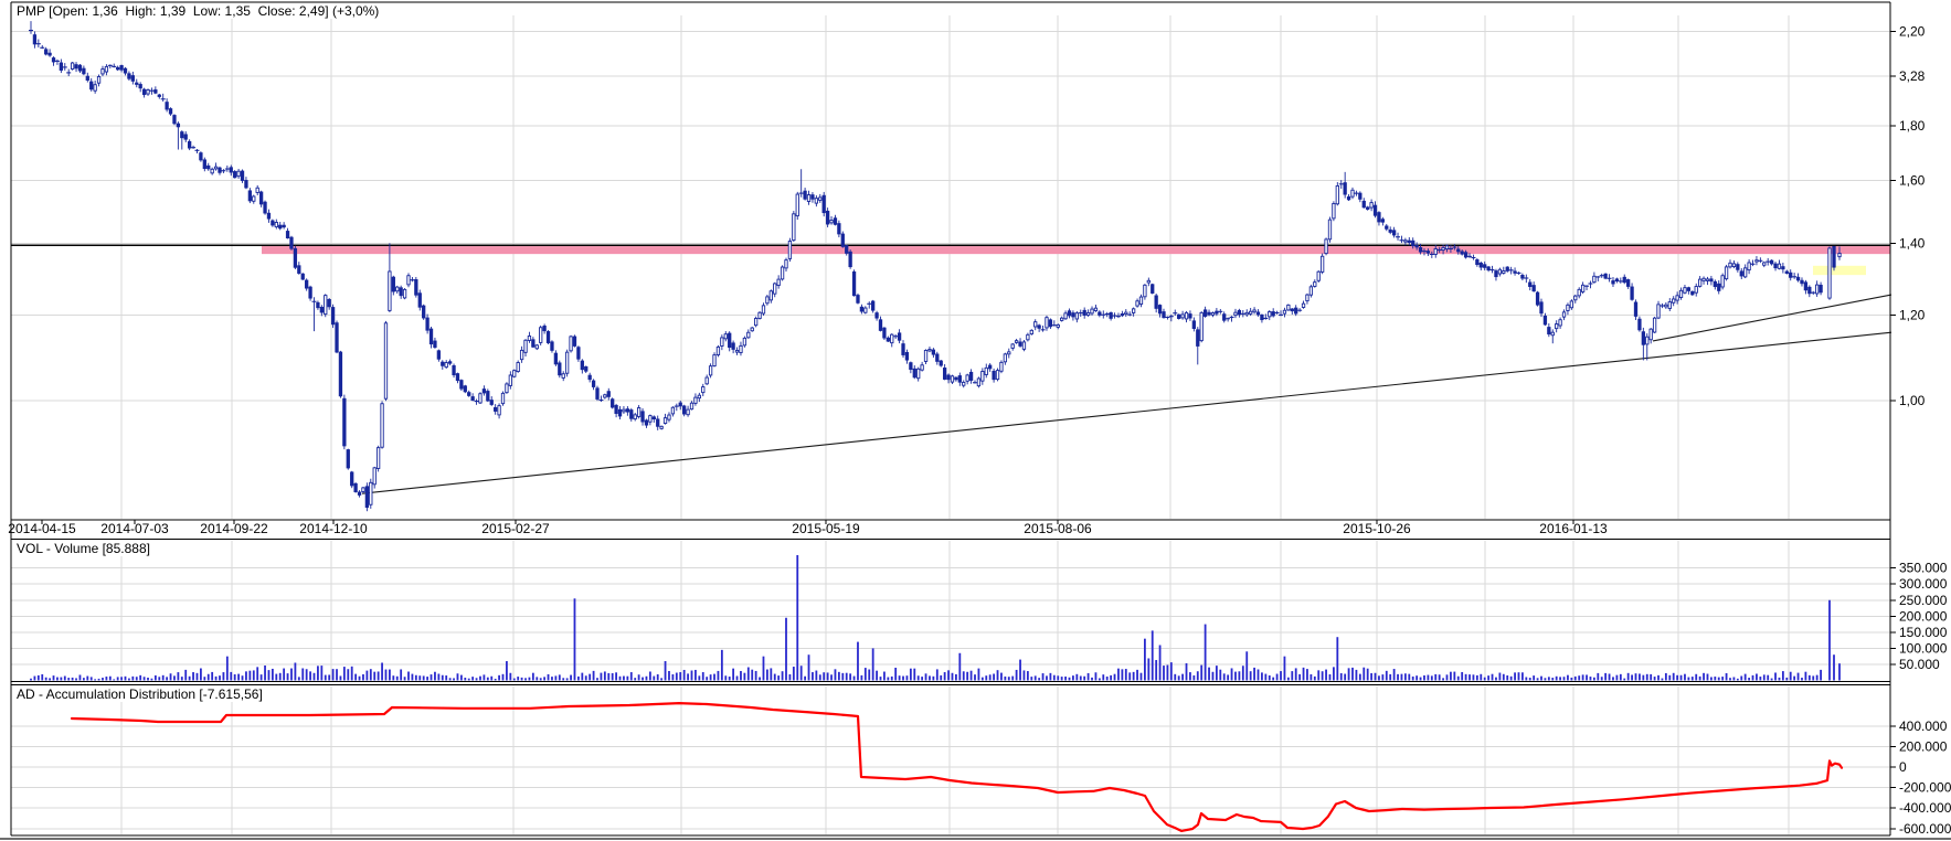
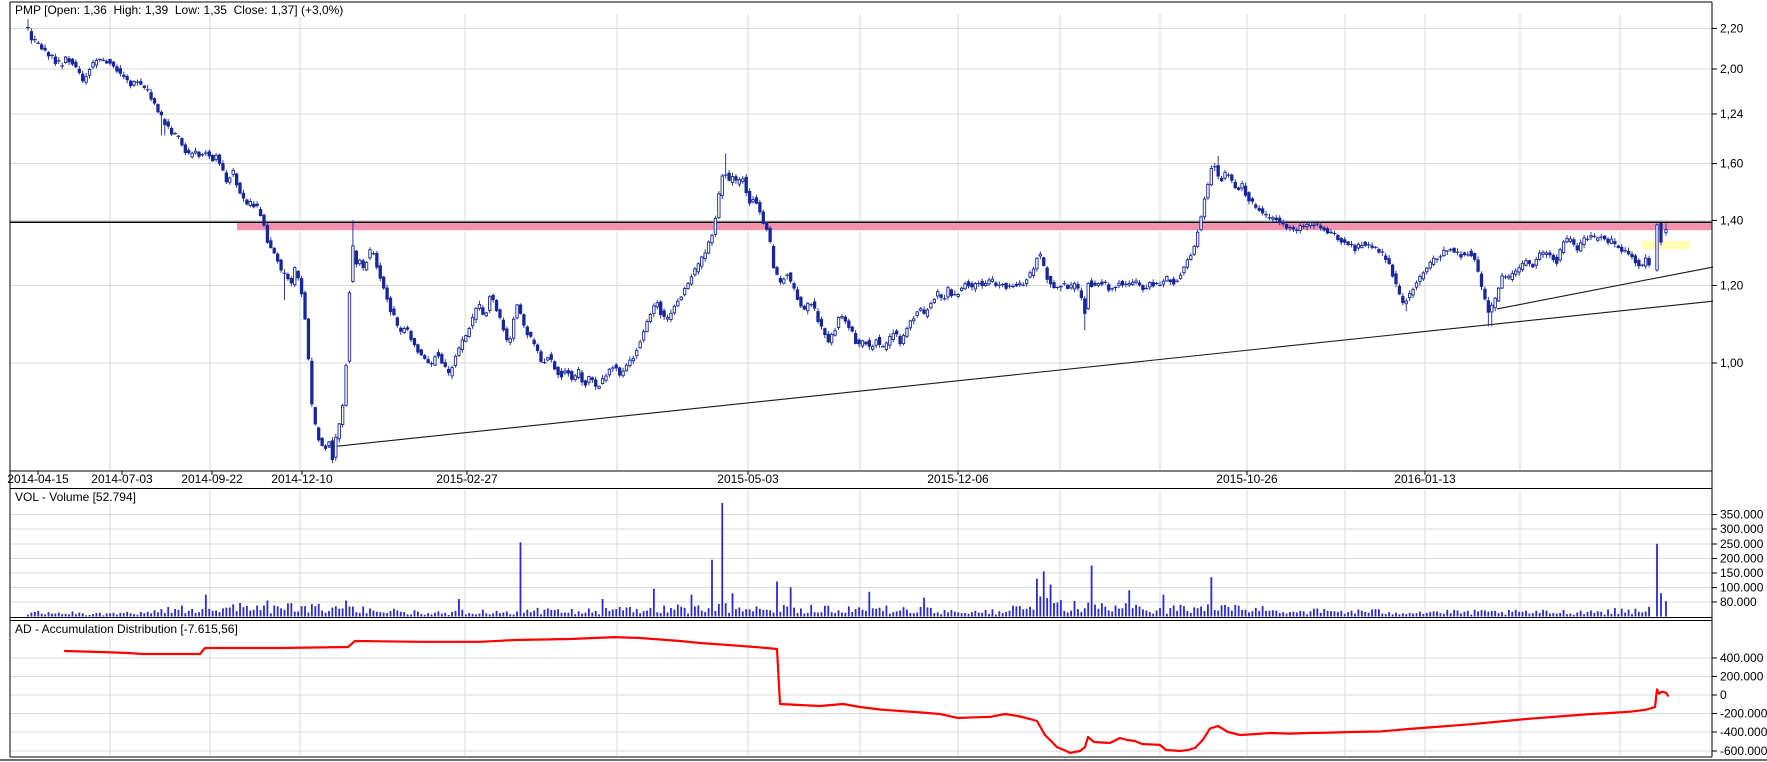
  2,20
- 3,28
+ 2,00
- 1,80
+ 1,24
  1,60
  1,40
  1,20
  1,00
  350.000
  300.000
  250.000
  200.000
  150.000
  100.000
- 50.000
+ 80.000
  400.000
  200.000
  0
  -200.000
  -400.000
  -600.000
  2014-04-15
  2014-07-03
  2014-09-22
  2014-12-10
  2015-02-27
- 2015-05-19
+ 2015-05-03
- 2015-08-06
+ 2015-12-06
  2015-10-26
  2016-01-13
- PMP [Open: 1,36 High: 1,39 Low: 1,35 Close: 2,49] (+3,0%)
+ PMP [Open: 1,36 High: 1,39 Low: 1,35 Close: 1,37] (+3,0%)
- VOL - Volume [85.888]
+ VOL - Volume [52.794]
  AD - Accumulation Distribution [-7.615,56]
